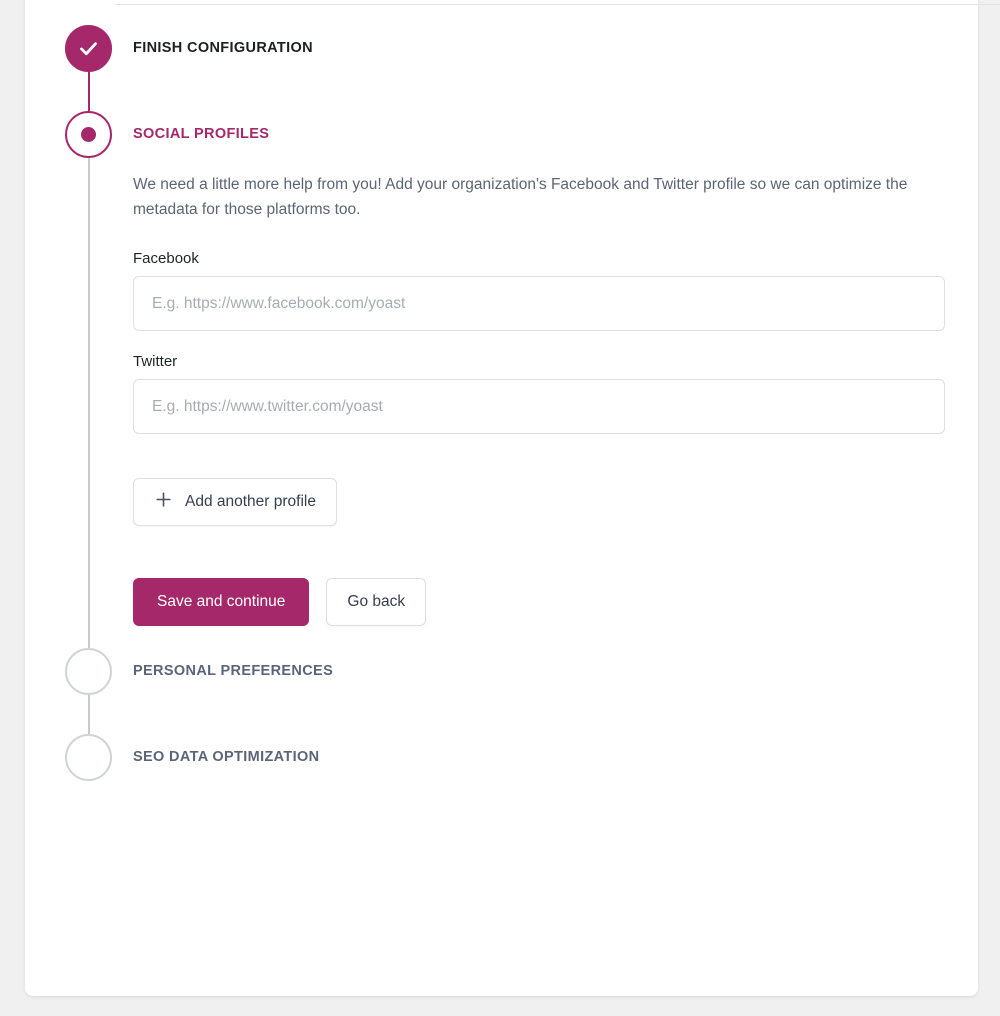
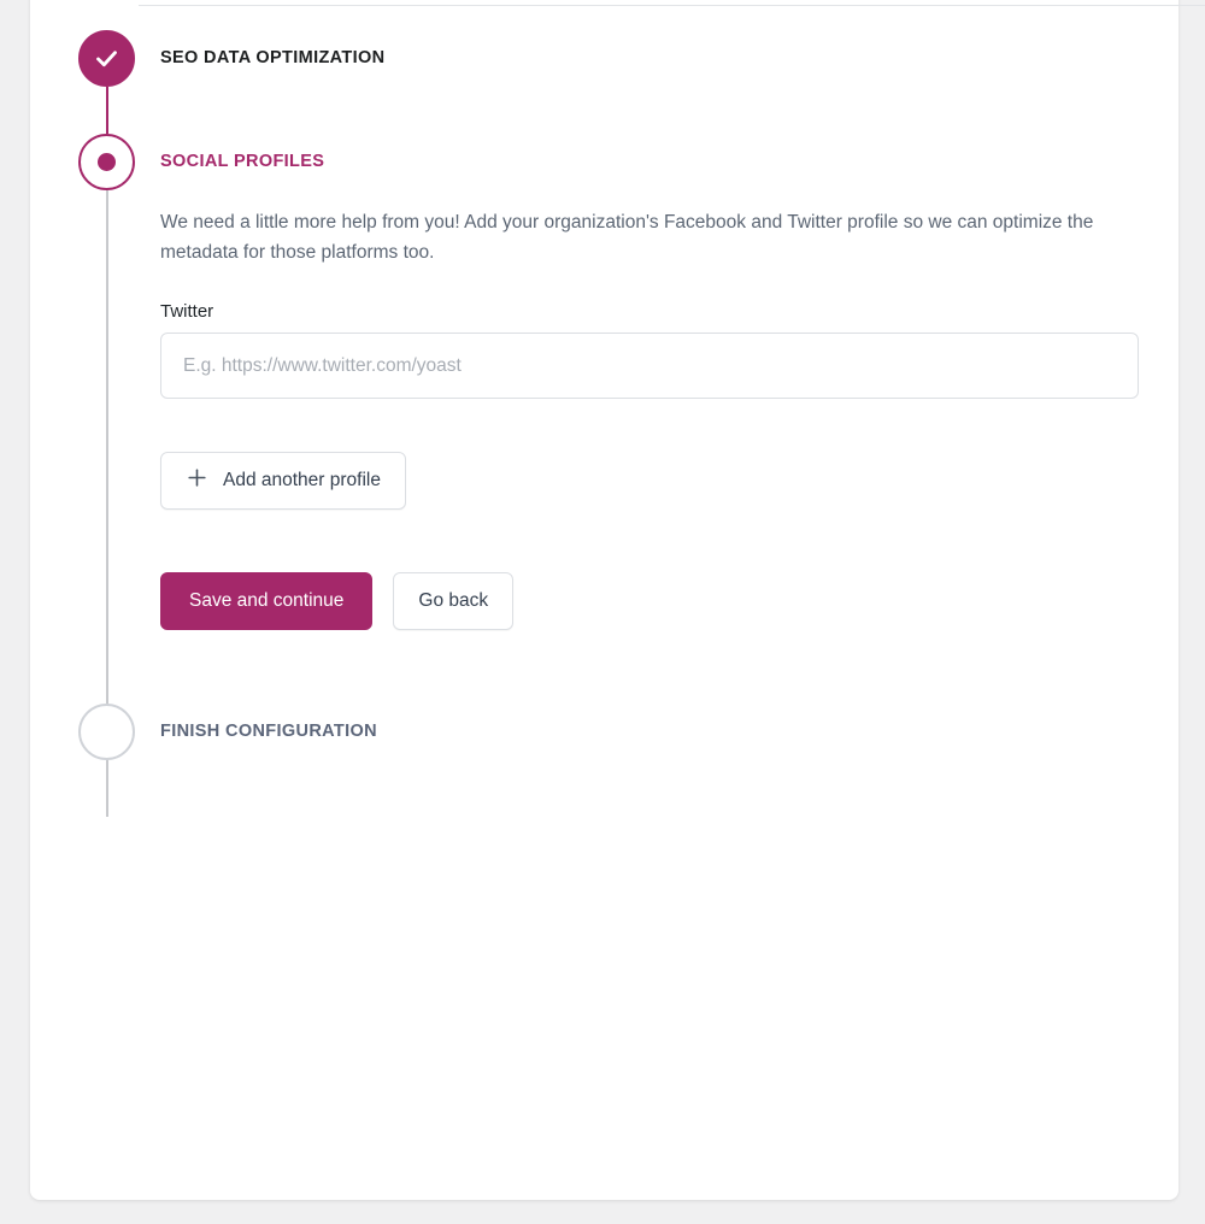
- FINISH CONFIGURATION
+ SEO DATA OPTIMIZATION
  SOCIAL PROFILES
  We need a little more help from you! Add your organization's Facebook and Twitter profile so we can optimize the metadata for those platforms too.
- Facebook
- E.g. https://www.facebook.com/yoast
  Twitter
  E.g. https://www.twitter.com/yoast
  Add another profile
  Save and continue
  Go back
- PERSONAL PREFERENCES
- SEO DATA OPTIMIZATION
+ FINISH CONFIGURATION
